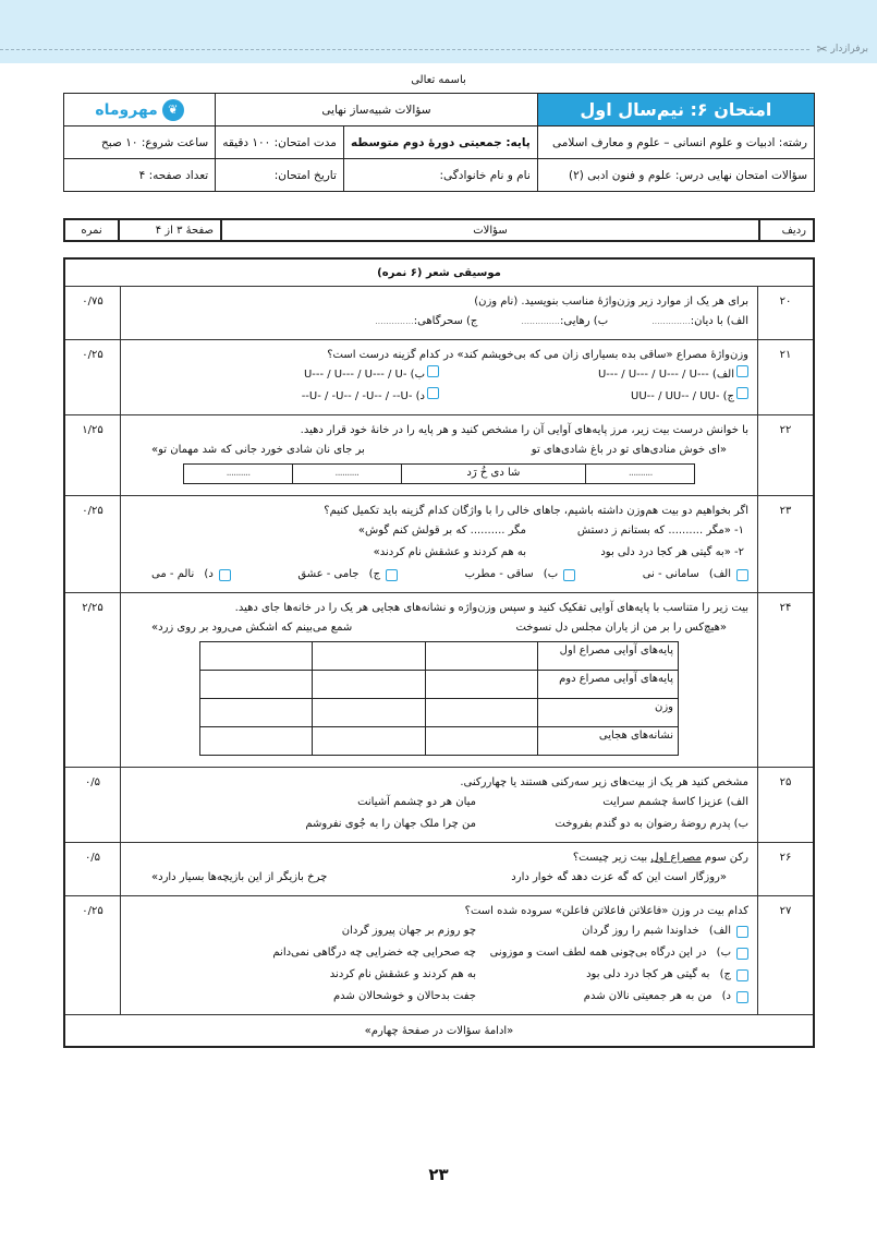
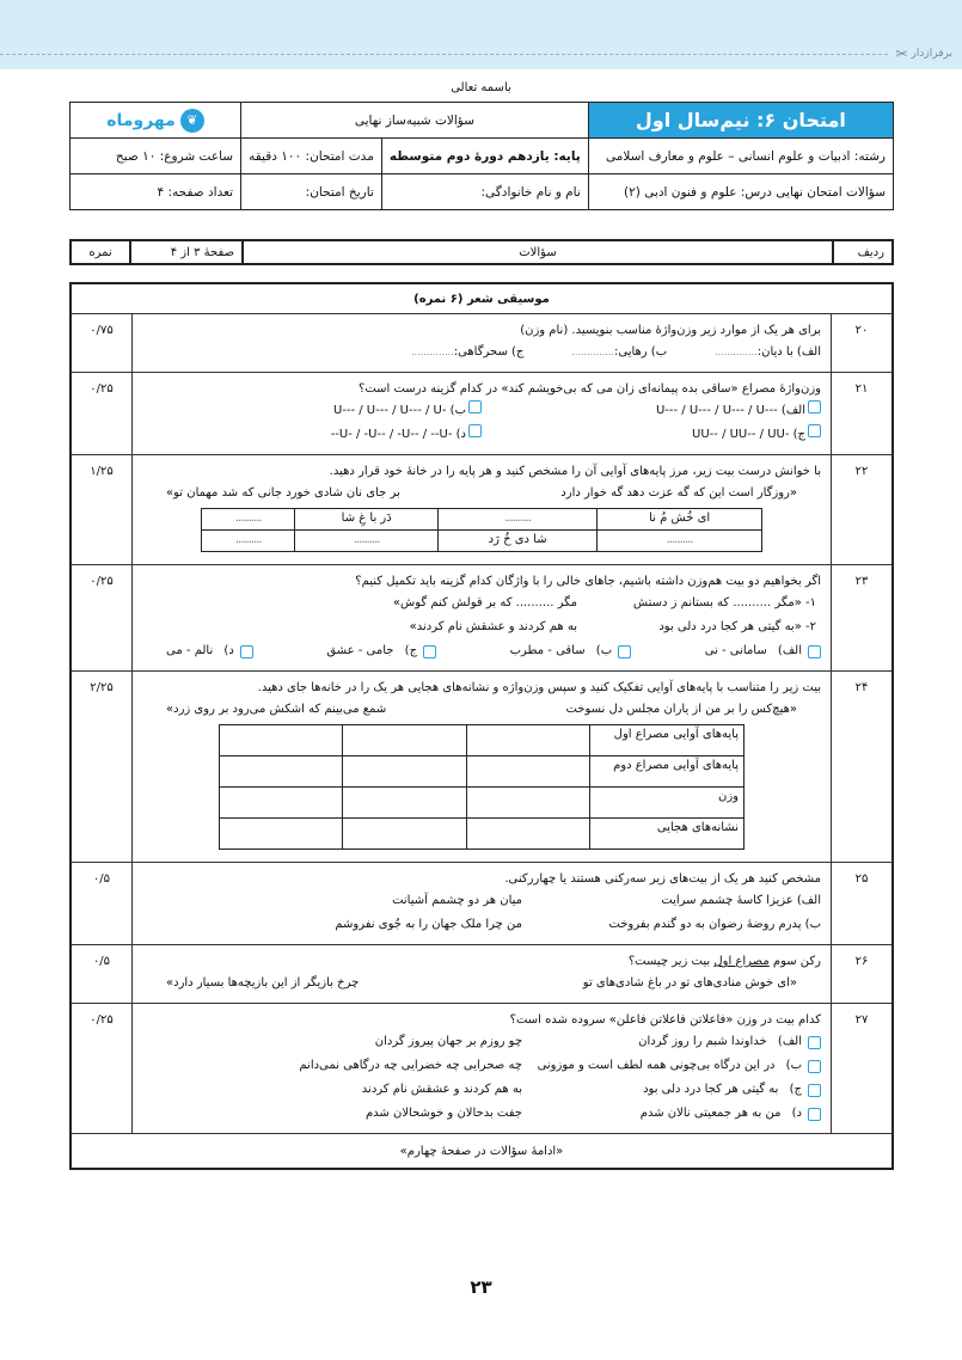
  برفرازدار
  ✂
  باسمه تعالی
  امتحان ۶: نیم‌سال اول	سؤالات شبیه‌ساز نهایی	❦ مهروماه
- رشته: ادبیات و علوم انسانی – علوم و معارف اسلامی	پایه: جمعیتی دورهٔ دوم متوسطه	مدت امتحان: ۱۰۰ دقیقه	ساعت شروع: ۱۰ صبح
+ رشته: ادبیات و علوم انسانی – علوم و معارف اسلامی	پایه: یازدهم دورهٔ دوم متوسطه	مدت امتحان: ۱۰۰ دقیقه	ساعت شروع: ۱۰ صبح
  سؤالات امتحان نهایی درس: علوم و فنون ادبی (۲)	نام و نام خانوادگی:	تاریخ امتحان:	تعداد صفحه: ۴
  ردیف	سؤالات	صفحهٔ ۳ از ۴	نمره
  موسیقی شعر (۶ نمره)
  ۲۰	برای هر یک از موارد زیر وزن‌واژهٔ مناسب بنویسید. (نام وزن) الف) با دیان:.............. ب) رهایی:.............. ج) سحرگاهی:..............	۰/۷۵
- ۲۱	وزن‌واژهٔ مصراع «ساقی بده بسیار‌ای زان می که بی‌خویشم کند» در کدام گزینه درست است؟ الف) U--- / U--- / U--- / U--- ب) U--- / U--- / U--- / U- ج) UU-- / UU-- / UU- د) --U- / -U-- / -U-- / --U-	۰/۲۵
+ ۲۱	وزن‌واژهٔ مصراع «ساقی بده پیمانه‌ای زان می که بی‌خویشم کند» در کدام گزینه درست است؟ الف) U--- / U--- / U--- / U--- ب) U--- / U--- / U--- / U- ج) UU-- / UU-- / UU- د) --U- / -U-- / -U-- / --U-	۰/۲۵
- ۲۲	با خوانش درست بیت زیر، مرز پایه‌های آوایی آن را مشخص کنید و هر پایه را در خانهٔ خود قرار دهید. «ای خوش منادی‌های تو در باغ شادی‌های توبر جای نان شادی خورد جانی که شد مهمان تو»
+ ۲۲	با خوانش درست بیت زیر، مرز پایه‌های آوایی آن را مشخص کنید و هر پایه را در خانهٔ خود قرار دهید. «روزگار است این که گه عزت دهد گه خوار داردبر جای نان شادی خورد جانی که شد مهمان تو»
+ ای خُش مُ نا	..........	دَر با غِ شا	..........
  ..........	شا دی خُ رَد	..........	..........
  		۱/۲۵
  ۲۳	اگر بخواهیم دو بیت هم‌وزن داشته باشیم، جاهای خالی را با واژگان کدام گزینه باید تکمیل کنیم؟ ۱- «مگر .......... که بستانم ز دستشمگر .......... که بر قولش کنم گوش» ۲- «به گیتی هر کجا درد دلی بودبه هم کردند و عشقش نام کردند» الف) سامانی - نی ب) ساقی - مطرب ج) جامی - عشق د) نالم - می	۰/۲۵
  ۲۴	بیت زیر را متناسب با پایههای آوایی تفکیک کنید و سپس وزن‌واژه و نشانه‌های هجایی هر یک را در خانه‌ها جای دهید. «هیچ‌کس را بر من از یاران مجلس دل نسوختشمع می‌بینم که اشکش می‌رود بر روی زرد»
  پایه‌های آوایی مصراع اول
  پایه‌های آوایی مصراع دوم
  وزن
  نشانه‌های هجایی
  		۲/۲۵
  ۲۵	مشخص کنید هر یک از بیت‌های زیر سه‌رکنی هستند یا چهاررکنی. الف) عزیزا کاسهٔ چشمم سرایتمیان هر دو چشمم آشیانت ب) پدرم روضهٔ رضوان به دو گندم بفروختمن چرا ملک جهان را به جُوی نفروشم	۰/۵
- ۲۶	رکن سوم مصراع اول بیت زیر چیست؟ «روزگار است این که گه عزت دهد گه خوار داردچرخ بازیگر از این بازیچه‌ها بسیار دارد»	۰/۵
+ ۲۶	رکن سوم مصراع اول بیت زیر چیست؟ «ای خوش منادی‌های تو در باغ شادی‌های توچرخ بازیگر از این بازیچه‌ها بسیار دارد»	۰/۵
  ۲۷	کدام بیت در وزن «فاعلاتن فاعلاتن فاعلن» سروده شده است؟ الف) خداوندا شبم را روز گردانچو روزم بر جهان پیروز گردان ب) در این درگاه بی‌چونی همه لطف است و موزونیچه صحرایی چه خضرایی چه درگاهی نمی‌دانم ج) به گیتی هر کجا درد دلی بودبه هم کردند و عشقش نام کردند د) من به هر جمعیتی نالان شدمجفت بدحالان و خوشحالان شدم	۰/۲۵
  «ادامهٔ سؤالات در صفحهٔ چهارم»
  ۲۳
